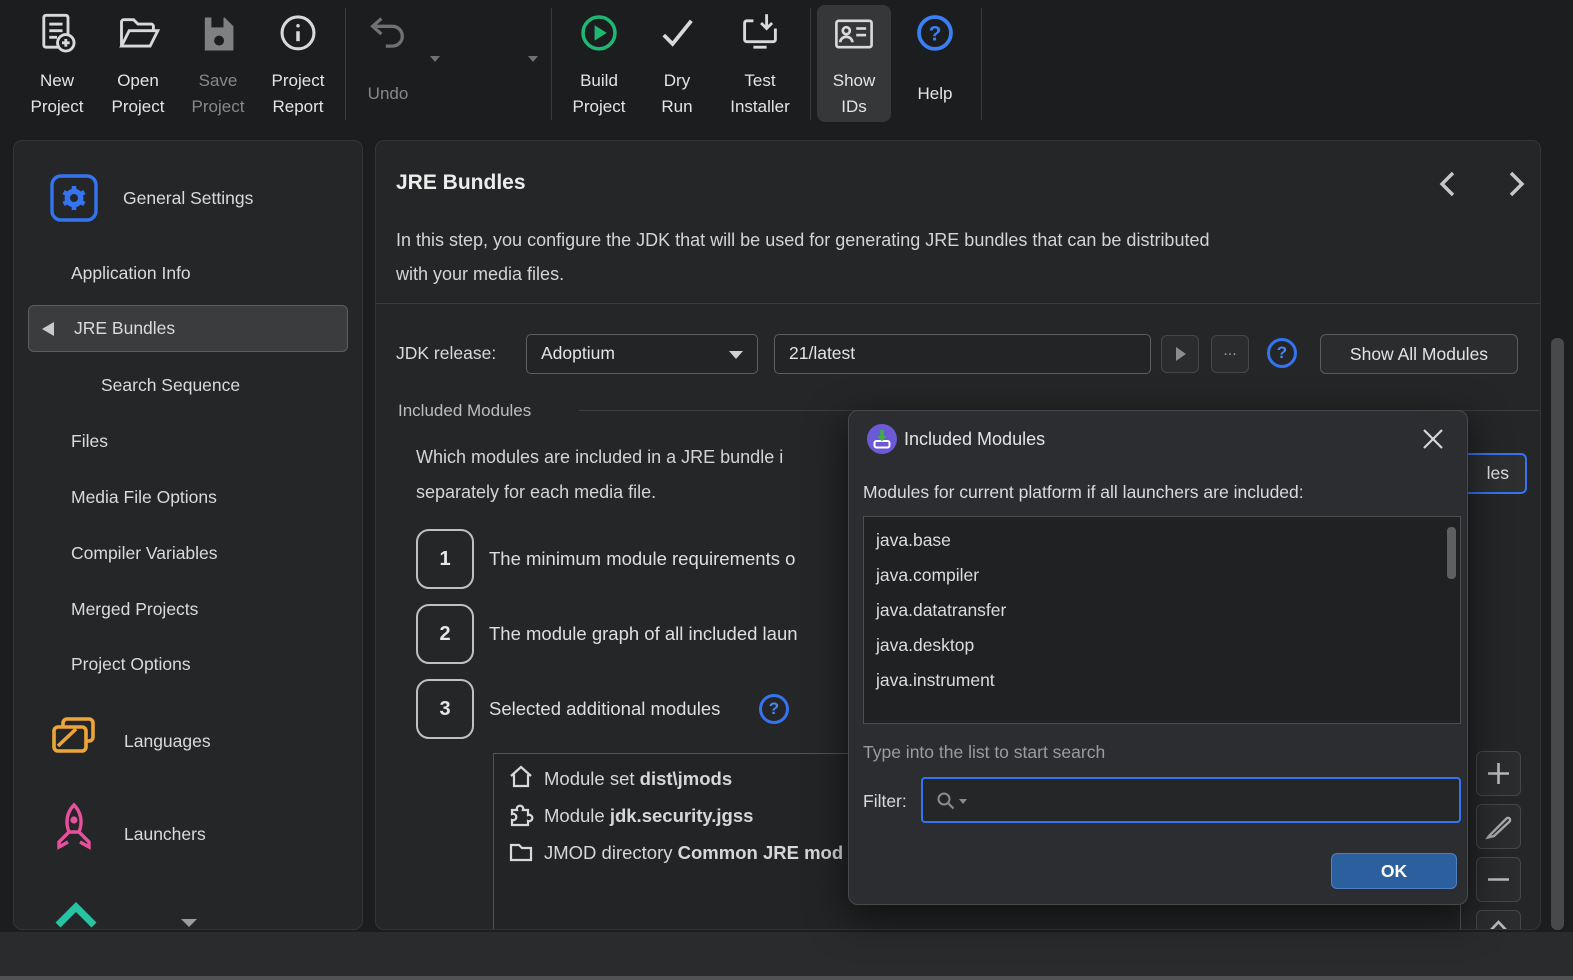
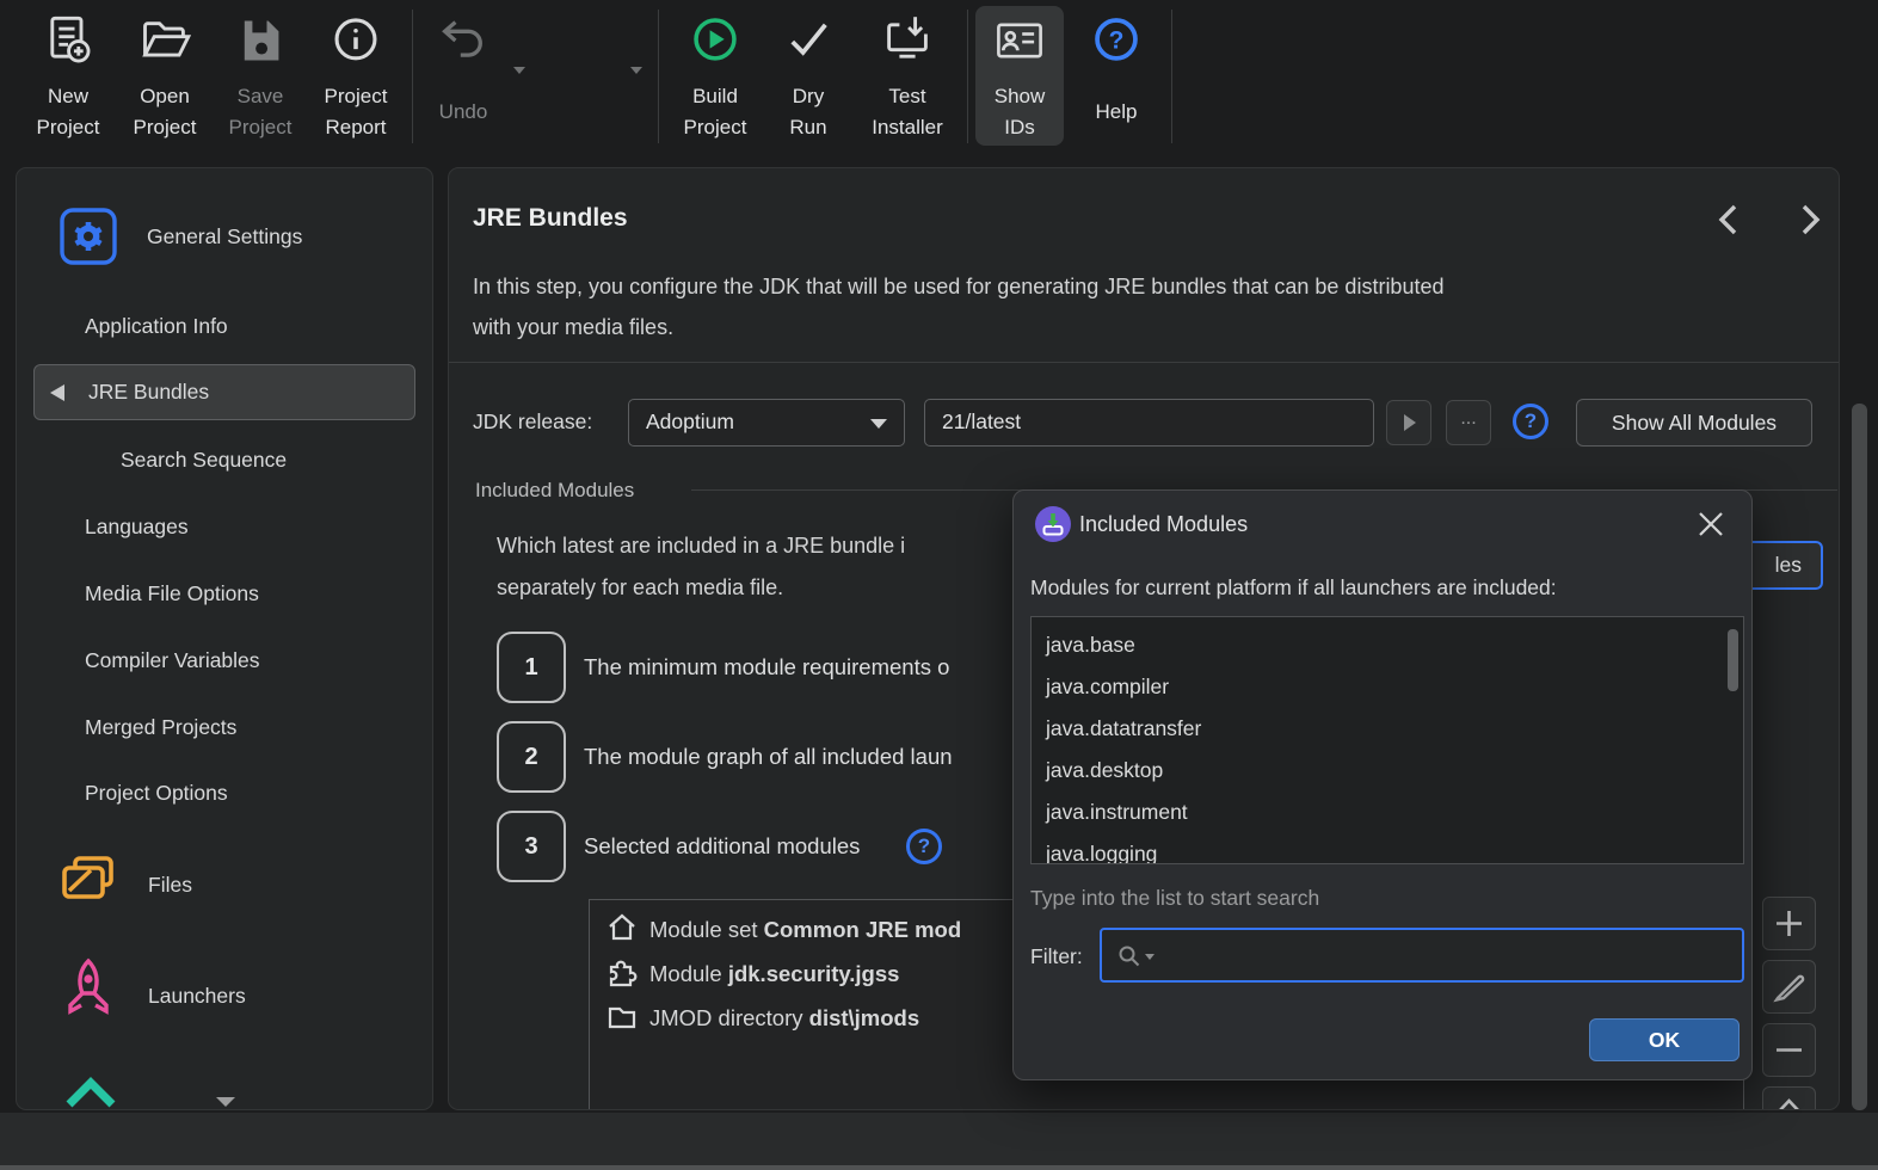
  New
  Project
  Open
  Project
  Save
  Project
  Project
  Report
  Undo
  Build
  Project
  Dry
  Run
  Test
  Installer
  Show
  IDs
  ?
  Help
  General Settings
  Application Info
  JRE Bundles
  Search Sequence
- Files
+ Languages
  Media File Options
  Compiler Variables
  Merged Projects
  Project Options
- Languages
+ Files
  Launchers
  JRE Bundles
  In this step, you configure the JDK that will be used for generating JRE bundles that can be distributed
  with your media files.
  JDK release:
  Adoptium
  21/latest
  ...
  ?
  Show All Modules
  Included Modules
- Which modules are included in a JRE bundle i
+ Which latest are included in a JRE bundle i
  separately for each media file.
  1
  The minimum module requirements o
  2
  The module graph of all included laun
  3
  Selected additional modules
  ?
- Module set dist\jmods
+ Module set Common JRE mod
  Module jdk.security.jgss
- JMOD directory Common JRE mod
+ JMOD directory dist\jmods
  les
  Included Modules
  Modules for current platform if all launchers are included:
  java.base
  java.compiler
  java.datatransfer
  java.desktop
  java.instrument
+ java.logging
  Type into the list to start search
  Filter:
  OK
